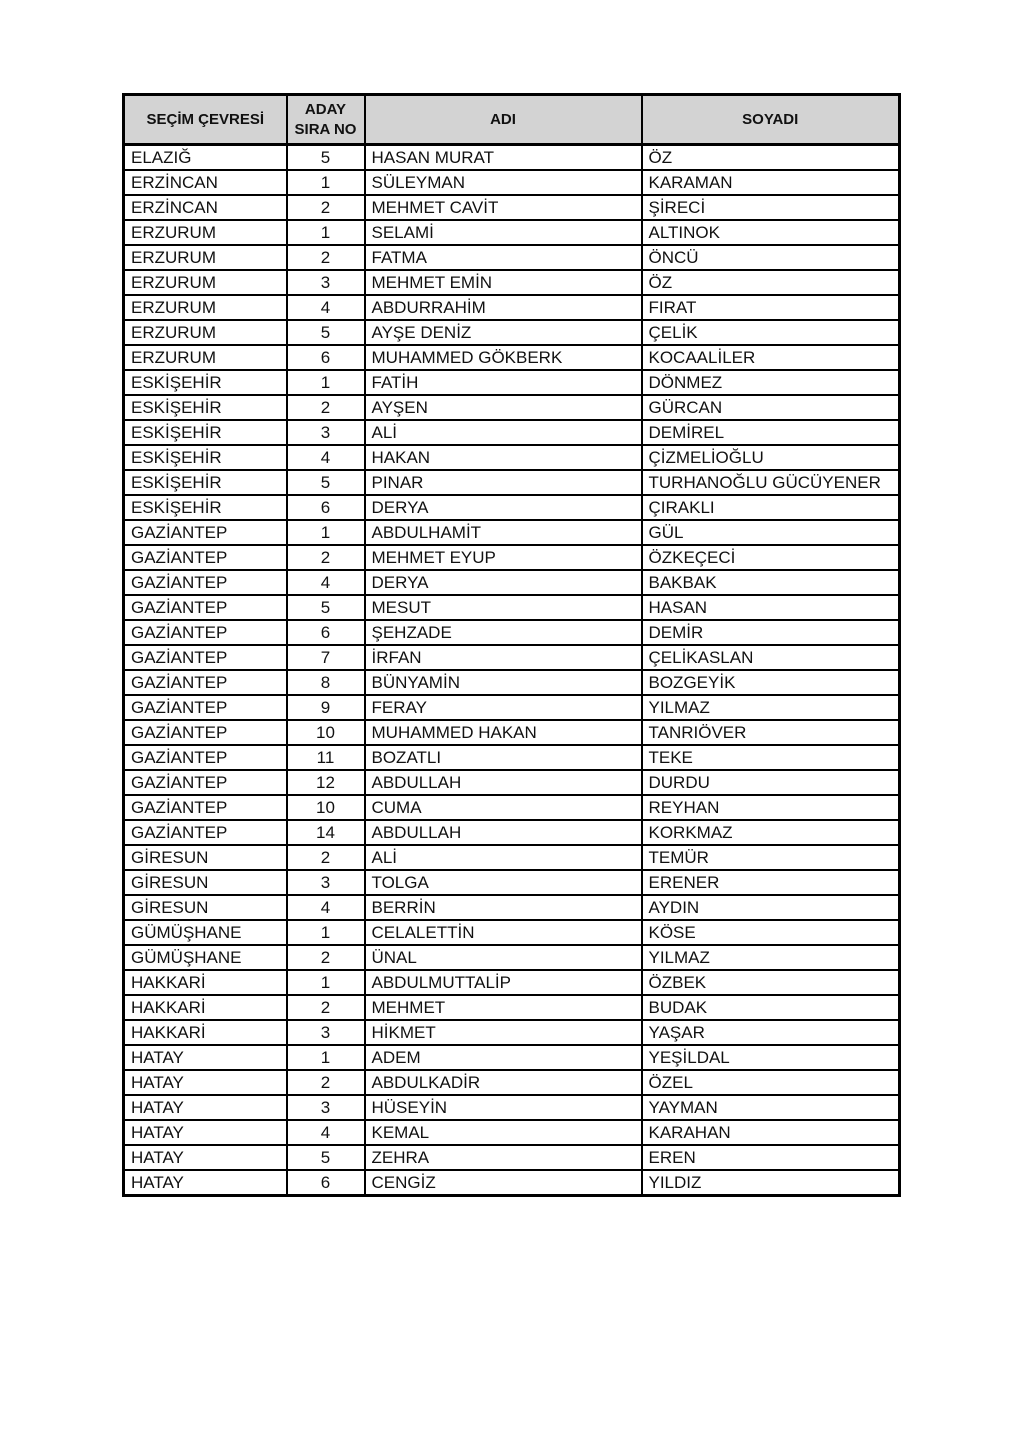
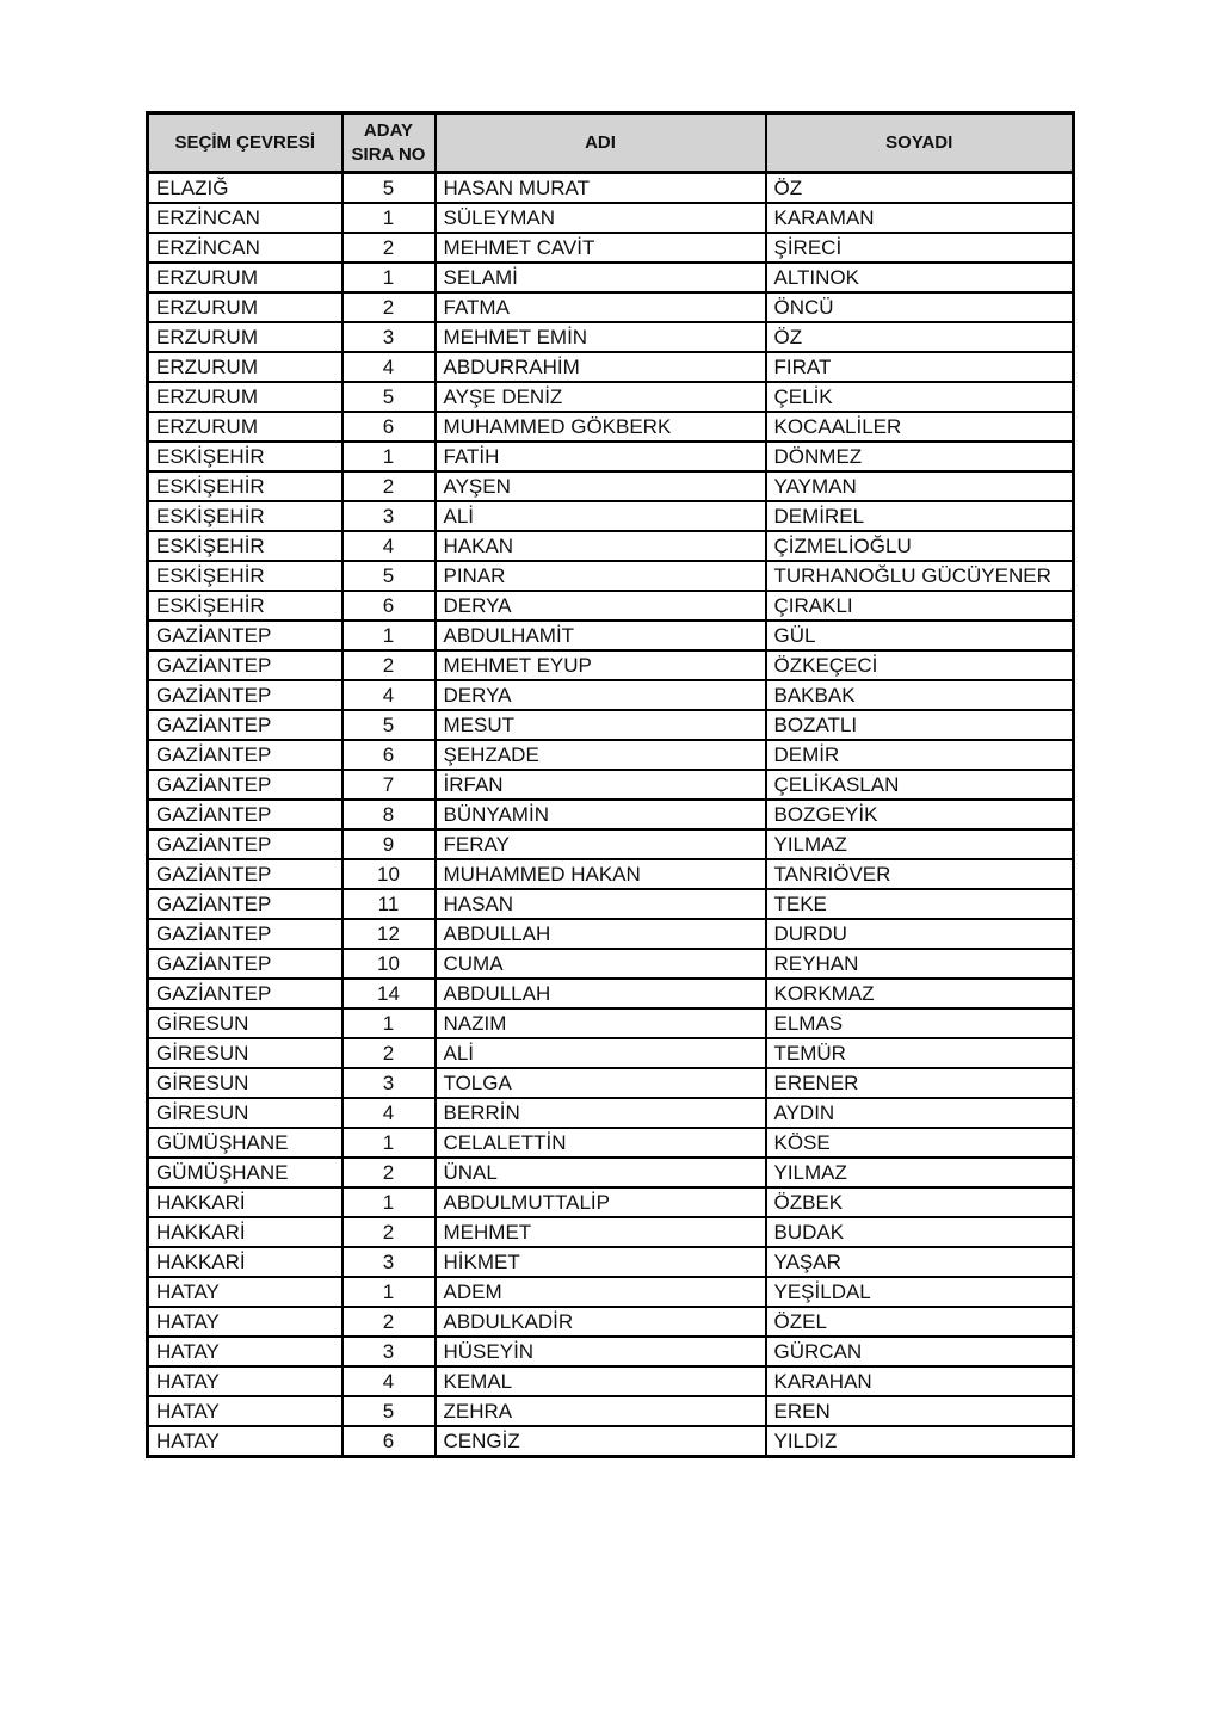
  SEÇİM ÇEVRESİ	ADAYSIRA NO	ADI	SOYADI
  ELAZIĞ	5	HASAN MURAT	ÖZ
  ERZİNCAN	1	SÜLEYMAN	KARAMAN
  ERZİNCAN	2	MEHMET CAVİT	ŞİRECİ
  ERZURUM	1	SELAMİ	ALTINOK
  ERZURUM	2	FATMA	ÖNCÜ
  ERZURUM	3	MEHMET EMİN	ÖZ
  ERZURUM	4	ABDURRAHİM	FIRAT
  ERZURUM	5	AYŞE DENİZ	ÇELİK
  ERZURUM	6	MUHAMMED GÖKBERK	KOCAALİLER
  ESKİŞEHİR	1	FATİH	DÖNMEZ
- ESKİŞEHİR	2	AYŞEN	GÜRCAN
+ ESKİŞEHİR	2	AYŞEN	YAYMAN
  ESKİŞEHİR	3	ALİ	DEMİREL
  ESKİŞEHİR	4	HAKAN	ÇİZMELİOĞLU
  ESKİŞEHİR	5	PINAR	TURHANOĞLU GÜCÜYENER
  ESKİŞEHİR	6	DERYA	ÇIRAKLI
  GAZİANTEP	1	ABDULHAMİT	GÜL
  GAZİANTEP	2	MEHMET EYUP	ÖZKEÇECİ
  GAZİANTEP	4	DERYA	BAKBAK
- GAZİANTEP	5	MESUT	HASAN
+ GAZİANTEP	5	MESUT	BOZATLI
  GAZİANTEP	6	ŞEHZADE	DEMİR
  GAZİANTEP	7	İRFAN	ÇELİKASLAN
  GAZİANTEP	8	BÜNYAMİN	BOZGEYİK
  GAZİANTEP	9	FERAY	YILMAZ
  GAZİANTEP	10	MUHAMMED HAKAN	TANRIÖVER
- GAZİANTEP	11	BOZATLI	TEKE
+ GAZİANTEP	11	HASAN	TEKE
  GAZİANTEP	12	ABDULLAH	DURDU
  GAZİANTEP	10	CUMA	REYHAN
  GAZİANTEP	14	ABDULLAH	KORKMAZ
+ GİRESUN	1	NAZIM	ELMAS
  GİRESUN	2	ALİ	TEMÜR
  GİRESUN	3	TOLGA	ERENER
  GİRESUN	4	BERRİN	AYDIN
  GÜMÜŞHANE	1	CELALETTİN	KÖSE
  GÜMÜŞHANE	2	ÜNAL	YILMAZ
  HAKKARİ	1	ABDULMUTTALİP	ÖZBEK
  HAKKARİ	2	MEHMET	BUDAK
  HAKKARİ	3	HİKMET	YAŞAR
  HATAY	1	ADEM	YEŞİLDAL
  HATAY	2	ABDULKADİR	ÖZEL
- HATAY	3	HÜSEYİN	YAYMAN
+ HATAY	3	HÜSEYİN	GÜRCAN
  HATAY	4	KEMAL	KARAHAN
  HATAY	5	ZEHRA	EREN
  HATAY	6	CENGİZ	YILDIZ
